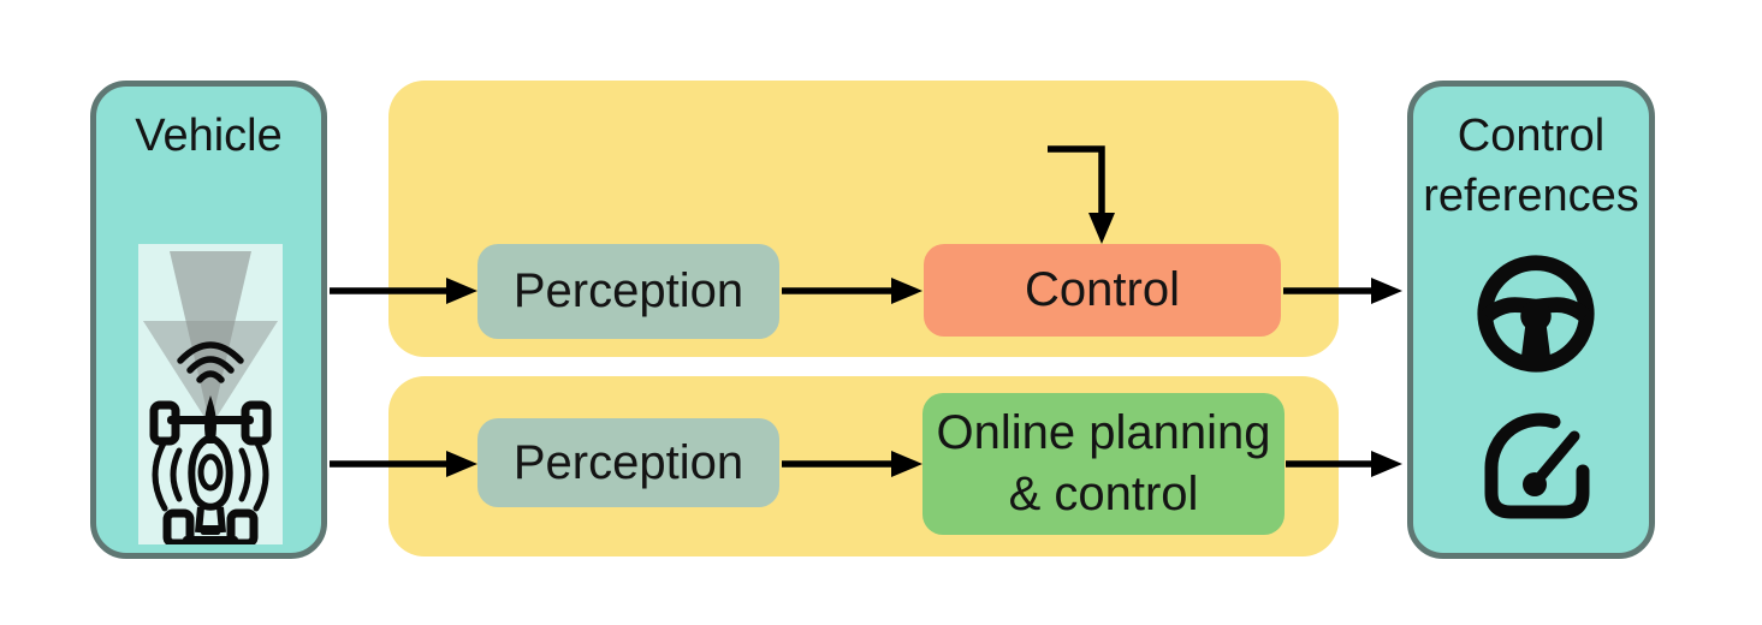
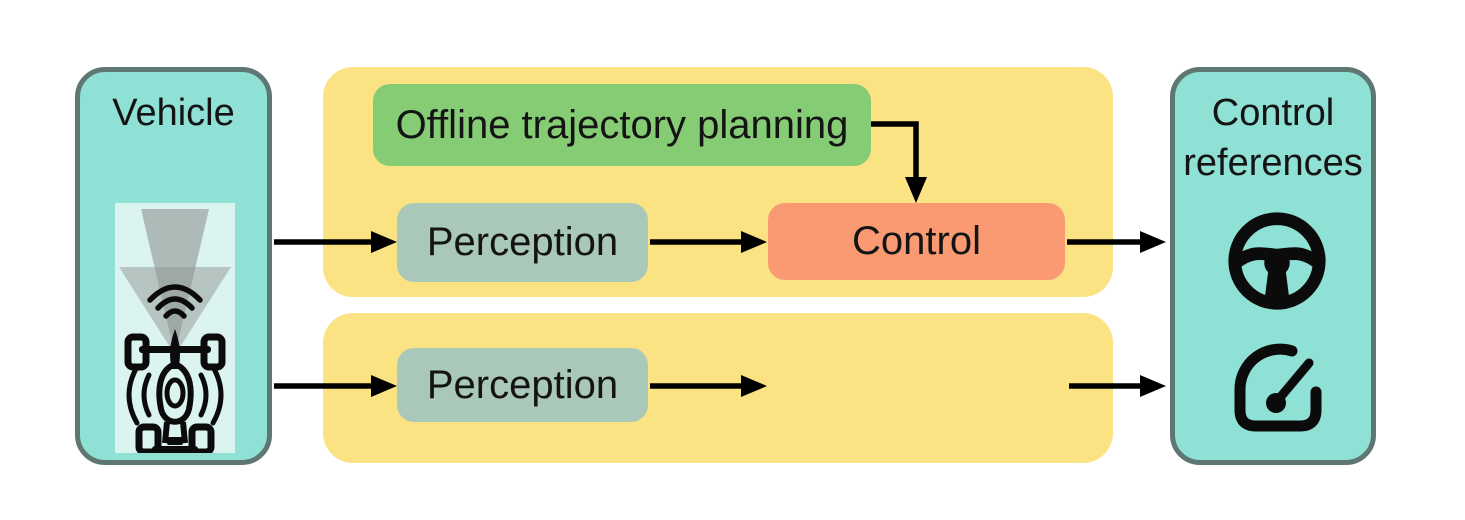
  Vehicle
+ Offline trajectory planning
  Perception
  Control
  Perception
- Online planning
- & control
  Control
  references
